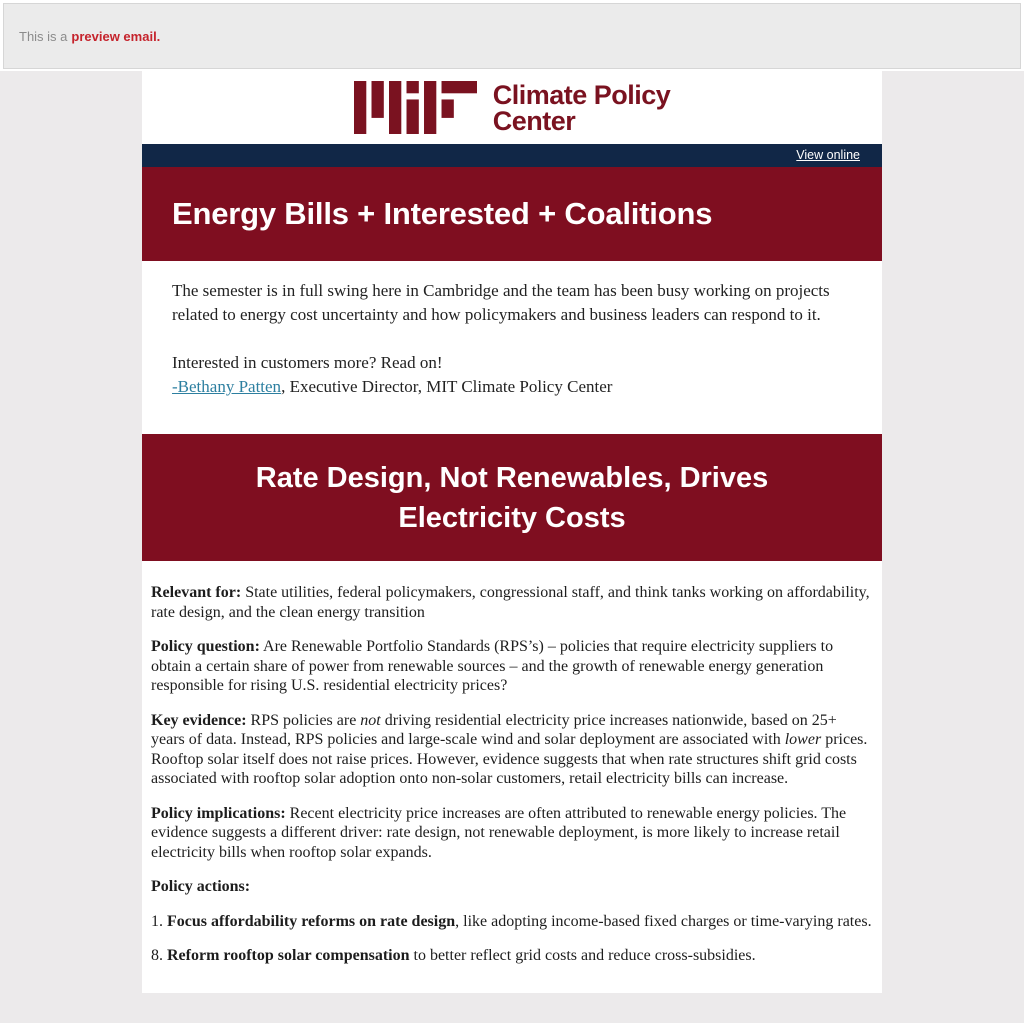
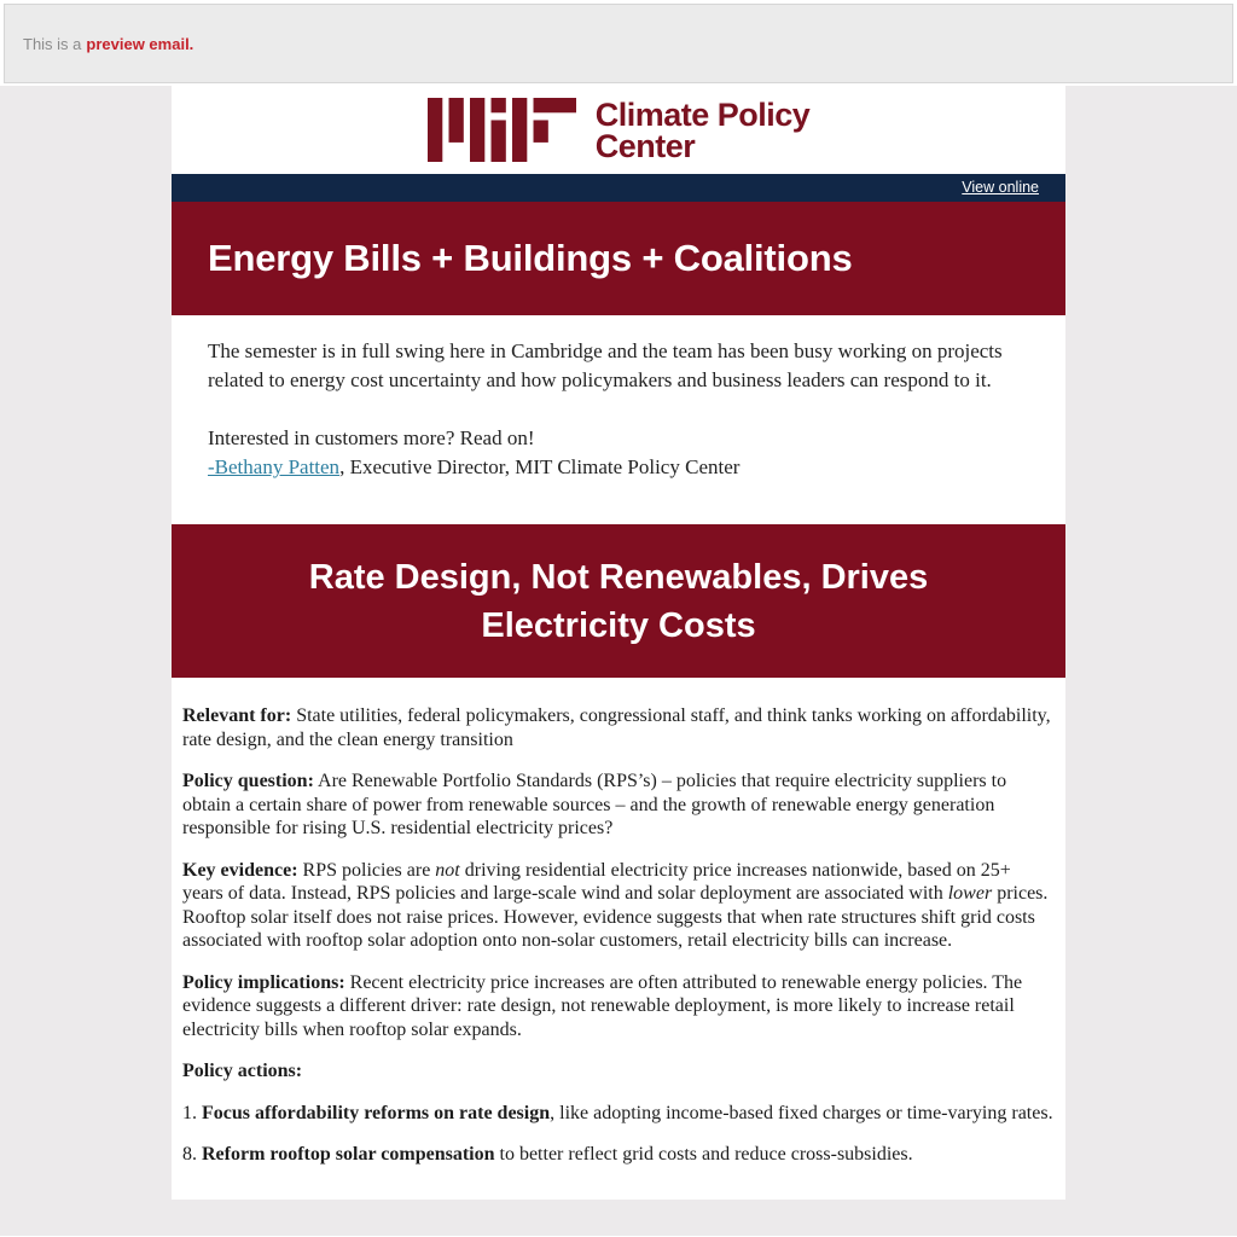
  This is a
  preview email.
  Climate Policy
  Center
  View online
- Energy Bills + Interested + Coalitions
+ Energy Bills + Buildings + Coalitions
  The semester is in full swing here in Cambridge and the team has been busy working on projects related to energy cost uncertainty and how policymakers and business leaders can respond to it.
  Interested in customers more? Read on!
  -Bethany Patten, Executive Director, MIT Climate Policy Center
  Rate Design, Not Renewables, Drives Electricity Costs
  Relevant for: State utilities, federal policymakers, congressional staff, and think tanks working on affordability, rate design, and the clean energy transition
  Policy question: Are Renewable Portfolio Standards (RPS’s) – policies that require electricity suppliers to obtain a certain share of power from renewable sources – and the growth of renewable energy generation responsible for rising U.S. residential electricity prices?
  Key evidence: RPS policies are not driving residential electricity price increases nationwide, based on 25+ years of data. Instead, RPS policies and large-scale wind and solar deployment are associated with lower prices. Rooftop solar itself does not raise prices. However, evidence suggests that when rate structures shift grid costs associated with rooftop solar adoption onto non-solar customers, retail electricity bills can increase.
  Policy implications: Recent electricity price increases are often attributed to renewable energy policies. The evidence suggests a different driver: rate design, not renewable deployment, is more likely to increase retail electricity bills when rooftop solar expands.
  Policy actions:
  1. Focus affordability reforms on rate design, like adopting income-based fixed charges or time-varying rates.
  8. Reform rooftop solar compensation to better reflect grid costs and reduce cross-subsidies.
